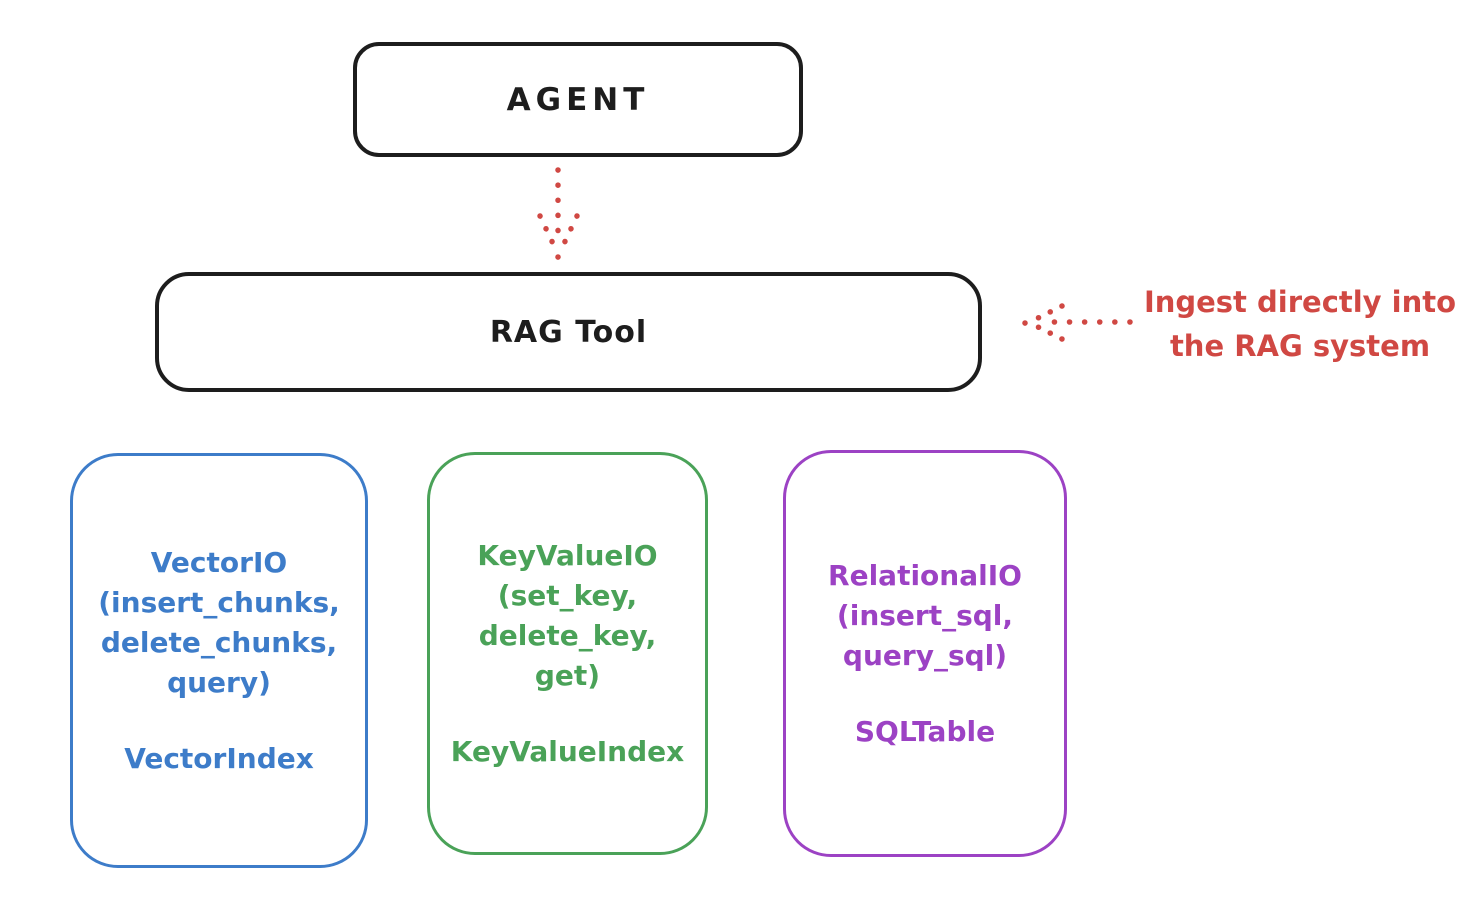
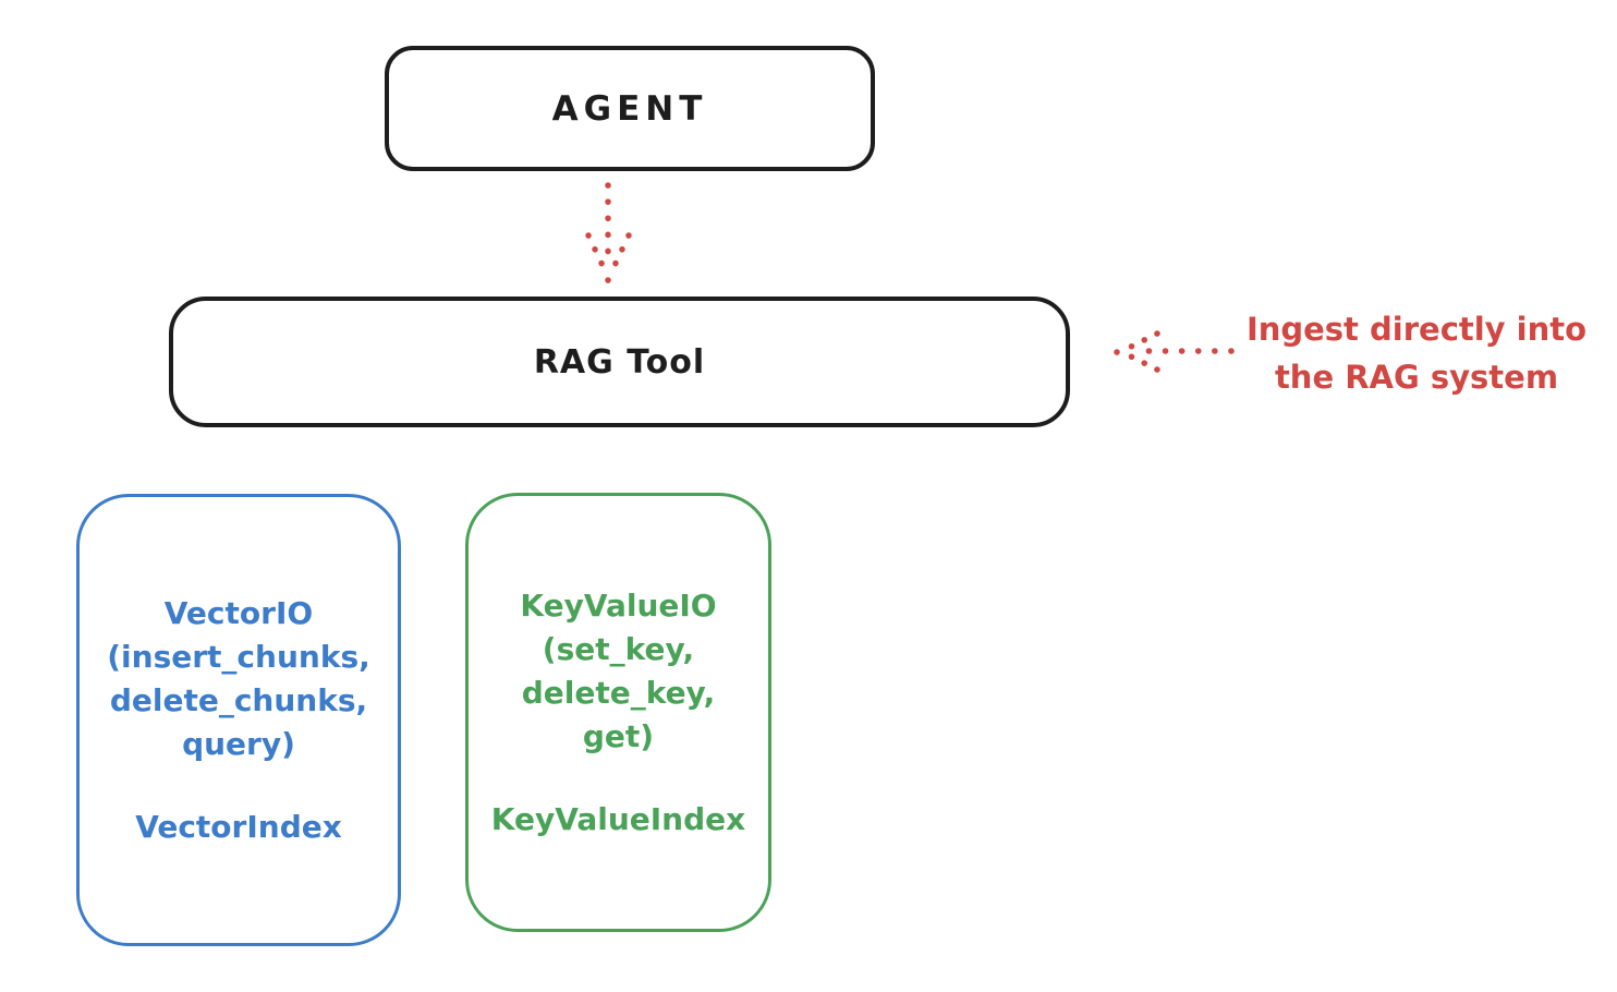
  AGENT
  RAG Tool
  Ingest directly into
  the RAG system
  VectorIO
  (insert_chunks,
  delete_chunks,
  query)
  VectorIndex
  KeyValueIO
  (set_key,
  delete_key, get)
  KeyValueIndex
- RelationalIO
- (insert_sql,
- query_sql)
- SQLTable
